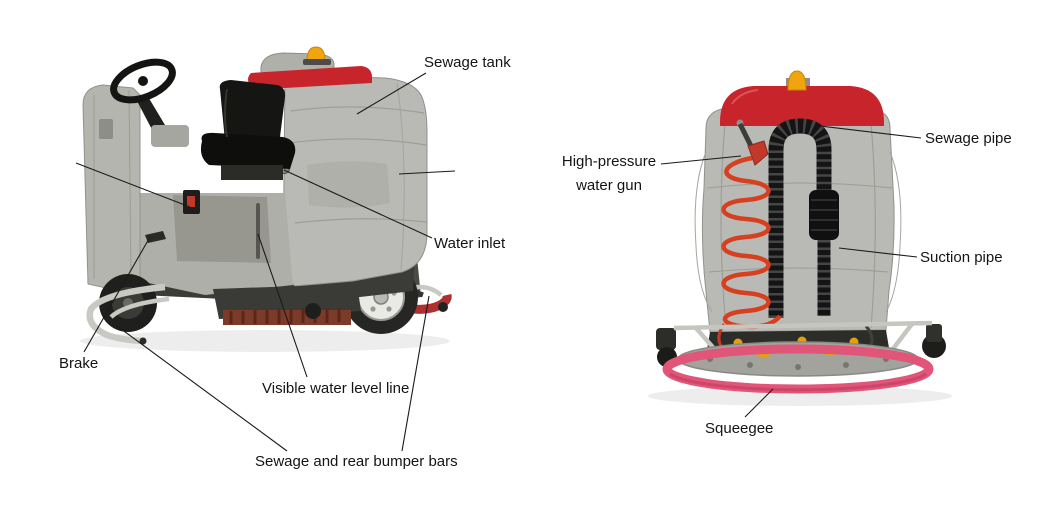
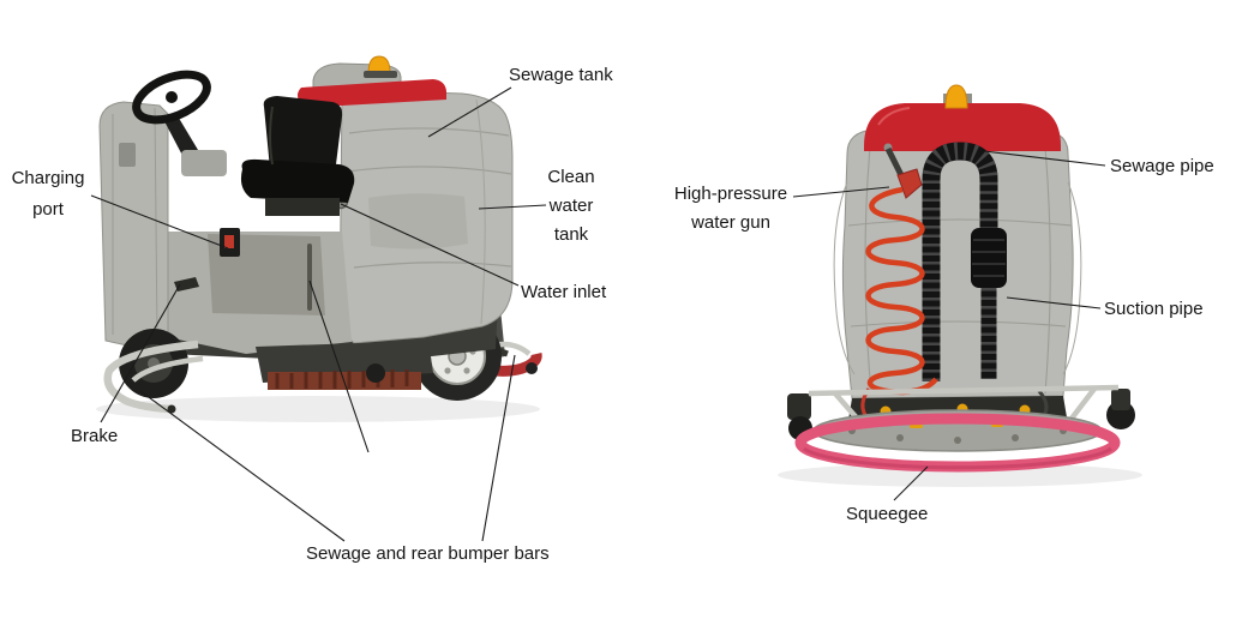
  Sewage tank
+ Charging port
+ Clean water tank
  Water inlet
  Brake
- Visible water level line
  Sewage and rear bumper bars
  Sewage pipe
  High-pressure water gun
  Suction pipe
  Squeegee
